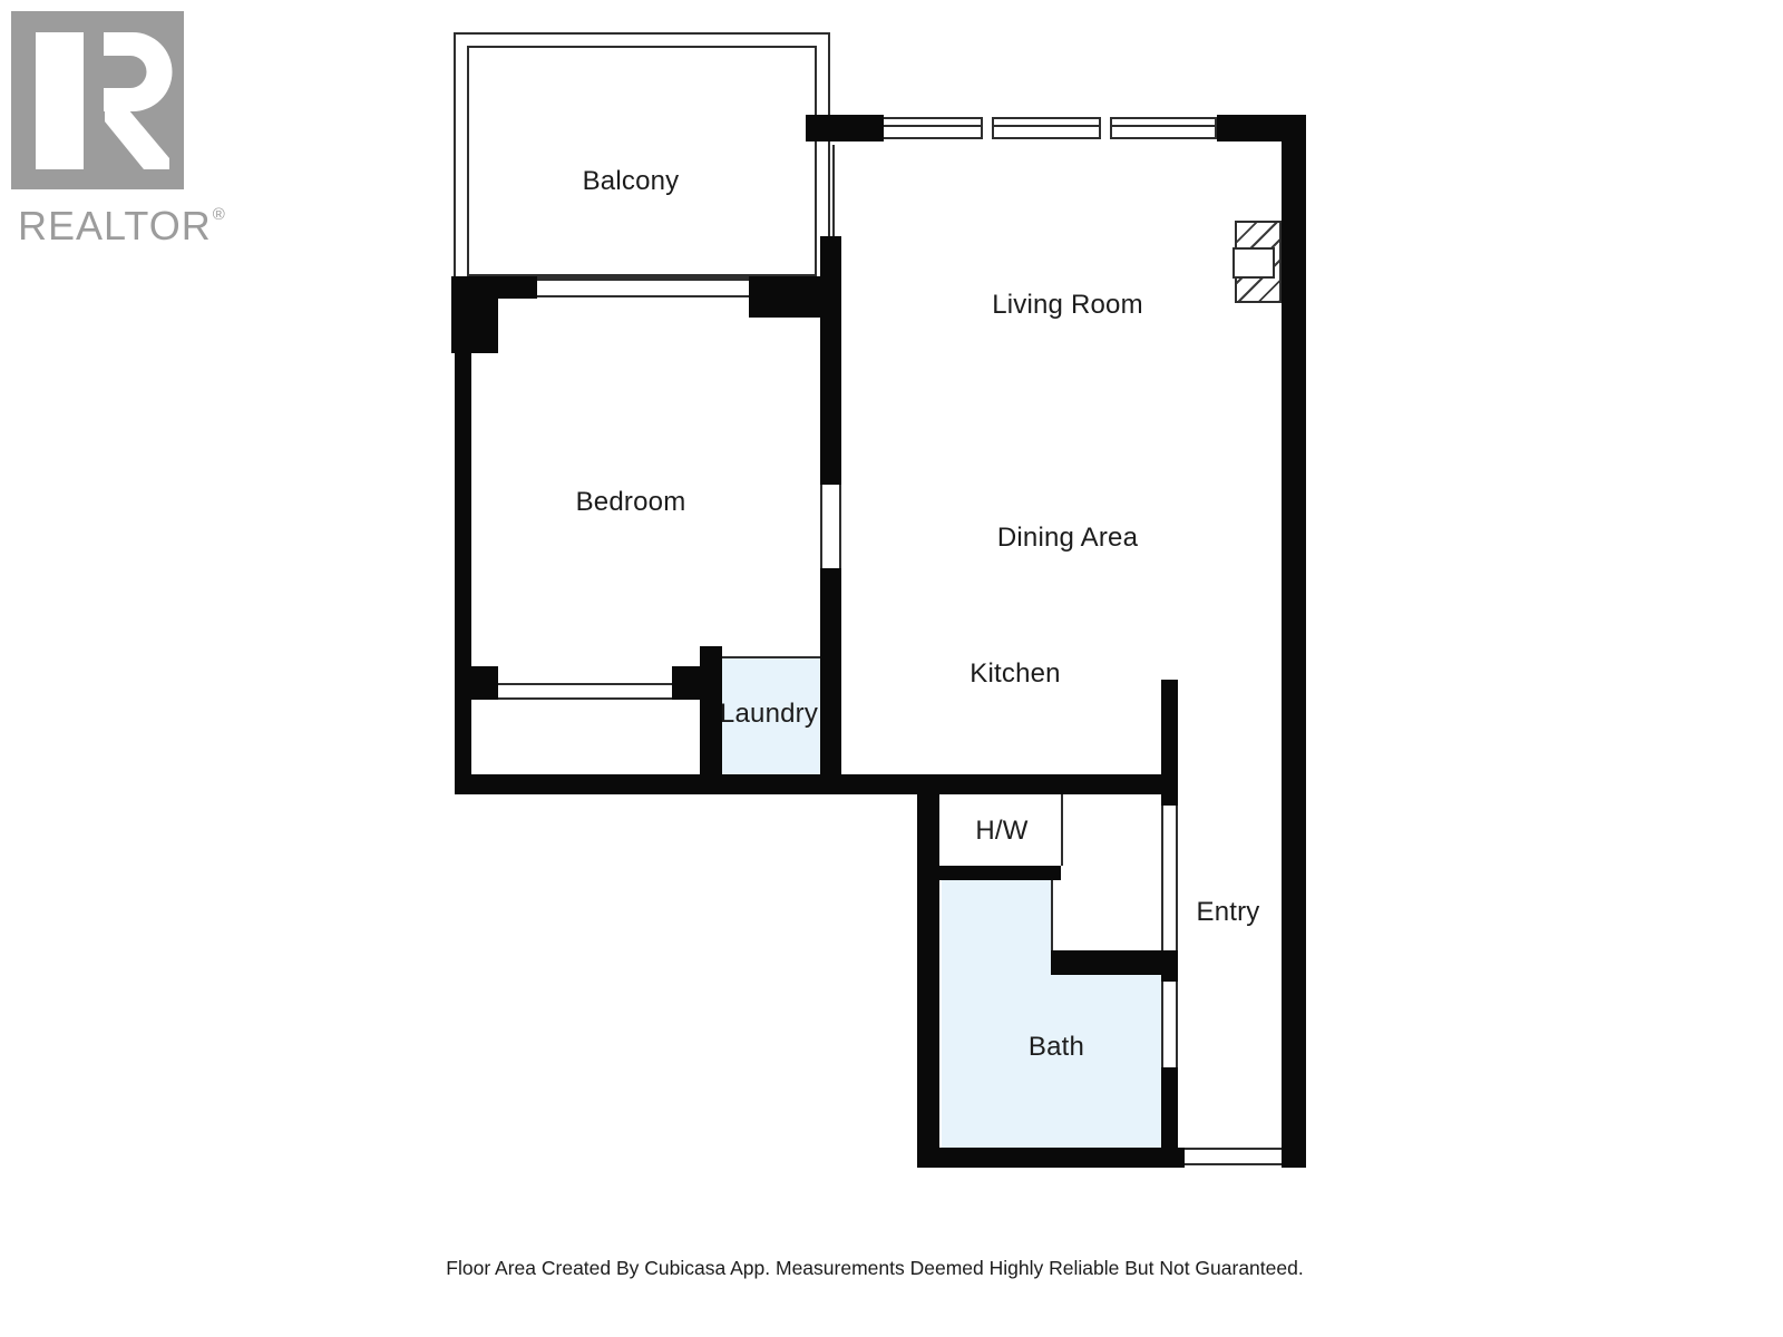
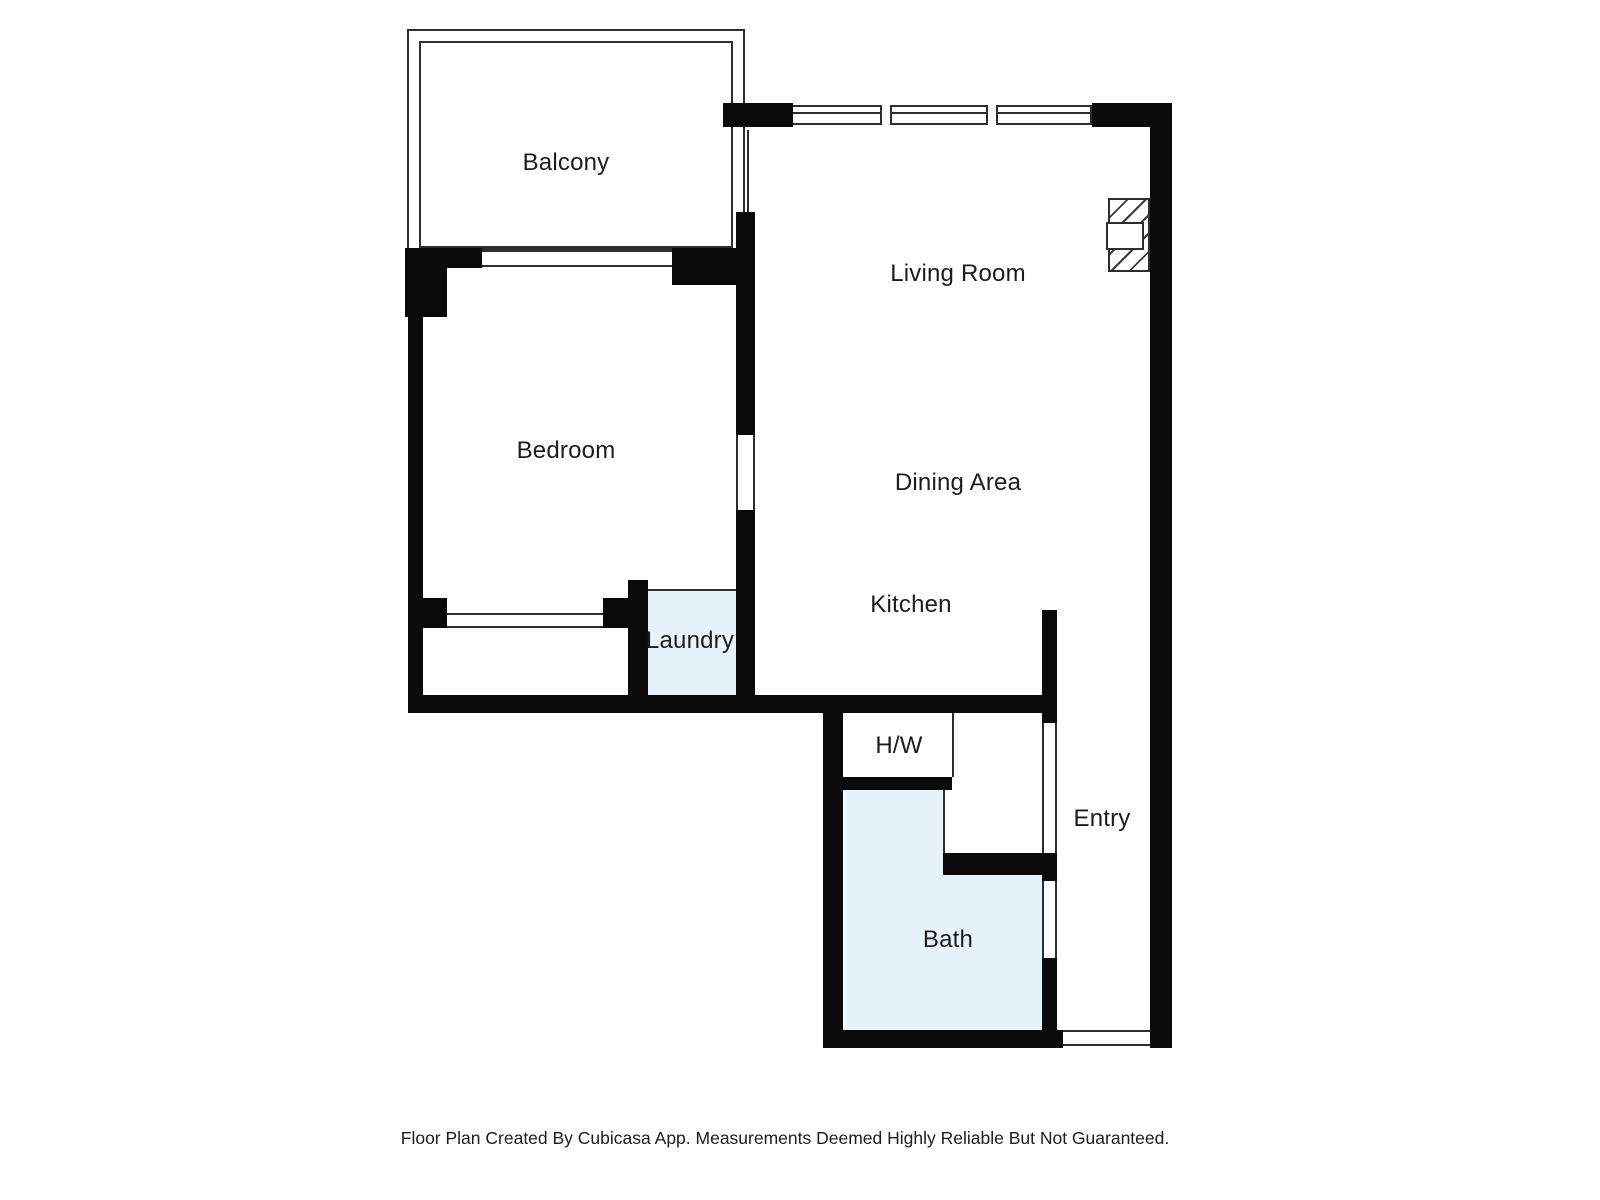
- REALTOR®
  Balcony
  Living Room
  Bedroom
  Dining Area
  Kitchen
  Laundry
  H/W
  Entry
  Bath
- Floor Area Created By Cubicasa App. Measurements Deemed Highly Reliable But Not Guaranteed.
+ Floor Plan Created By Cubicasa App. Measurements Deemed Highly Reliable But Not Guaranteed.
